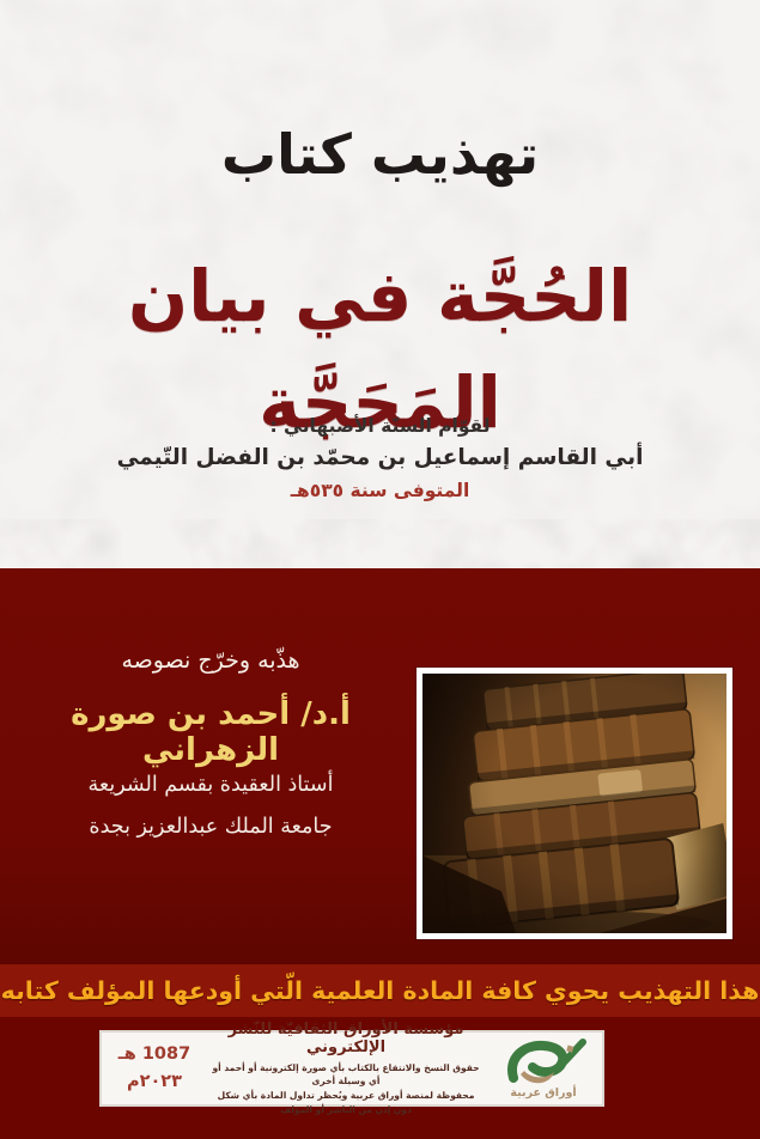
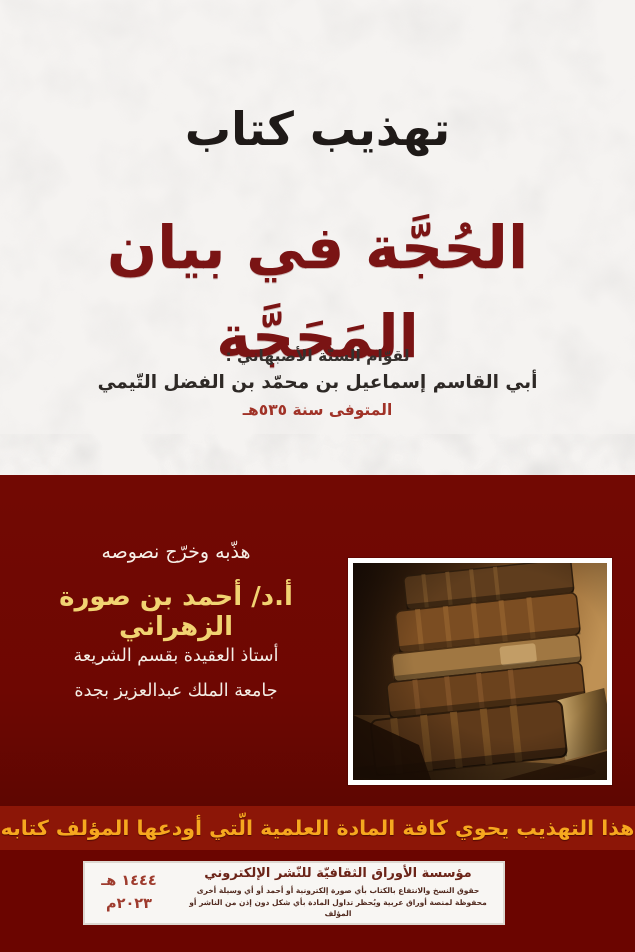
  تهذيب كتاب
  الحُجَّة في بيان المَحَجَّة
  لقوّام السنّة الأصبهاني :
  أبي القاسم إسماعيل بن محمّد بن الفضل التّيمي
  المتوفى سنة ٥٣٥هـ
  هذّبه وخرّج نصوصه
  أ.د/ أحمد بن صورة الزهراني
  أستاذ العقيدة بقسم الشريعة
  جامعة الملك عبدالعزيز بجدة
  هذا التهذيب يحوي كافة المادة العلمية الّتي أودعها المؤلف كتابه
- أوراق عربية
  مؤسسة الأوراق الثقافيّة للنّشر الإلكتروني
  حقوق النسخ والانتفاع بالكتاب بأي صورة إلكترونية أو أحمد أو أي وسيلة أخرى
  محفوظة لمنصة أوراق عربية ويُحظر تداول المادة بأي شكل دون إذن من الناشر أو المؤلف
- 1087 هـ
+ ١٤٤٤ هـ
  ٢٠٢٣م
